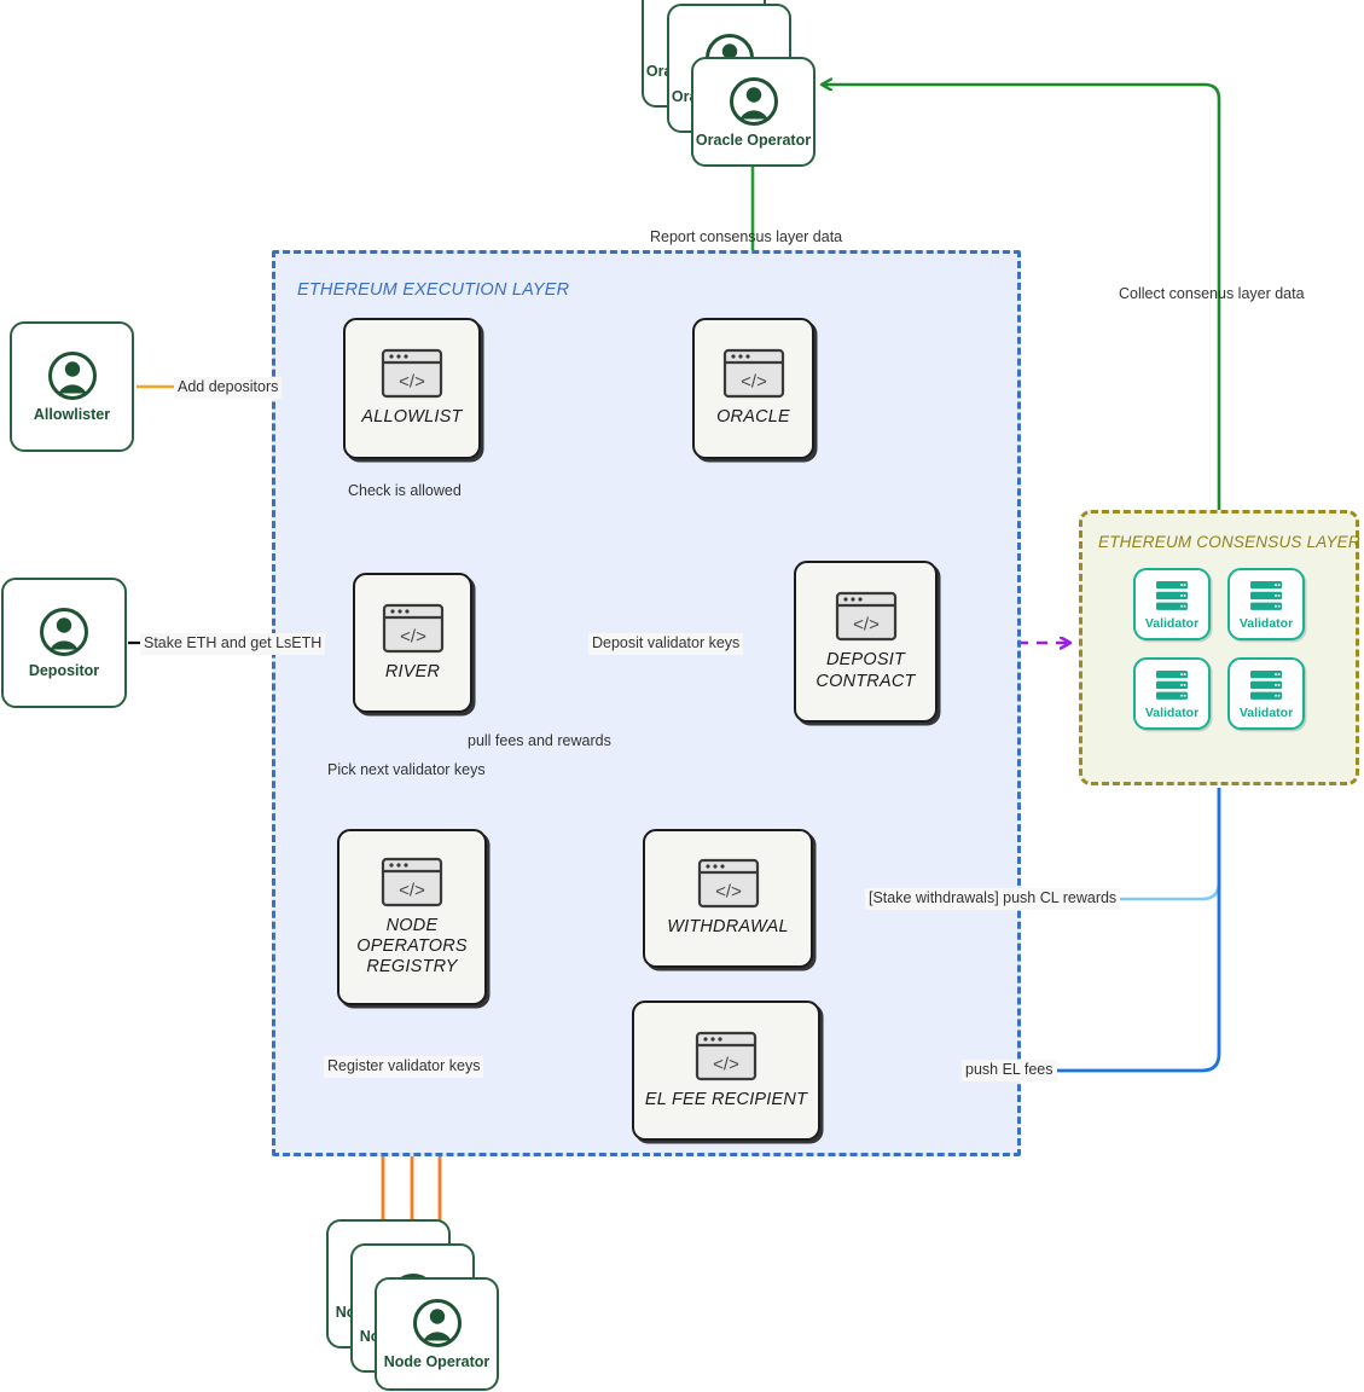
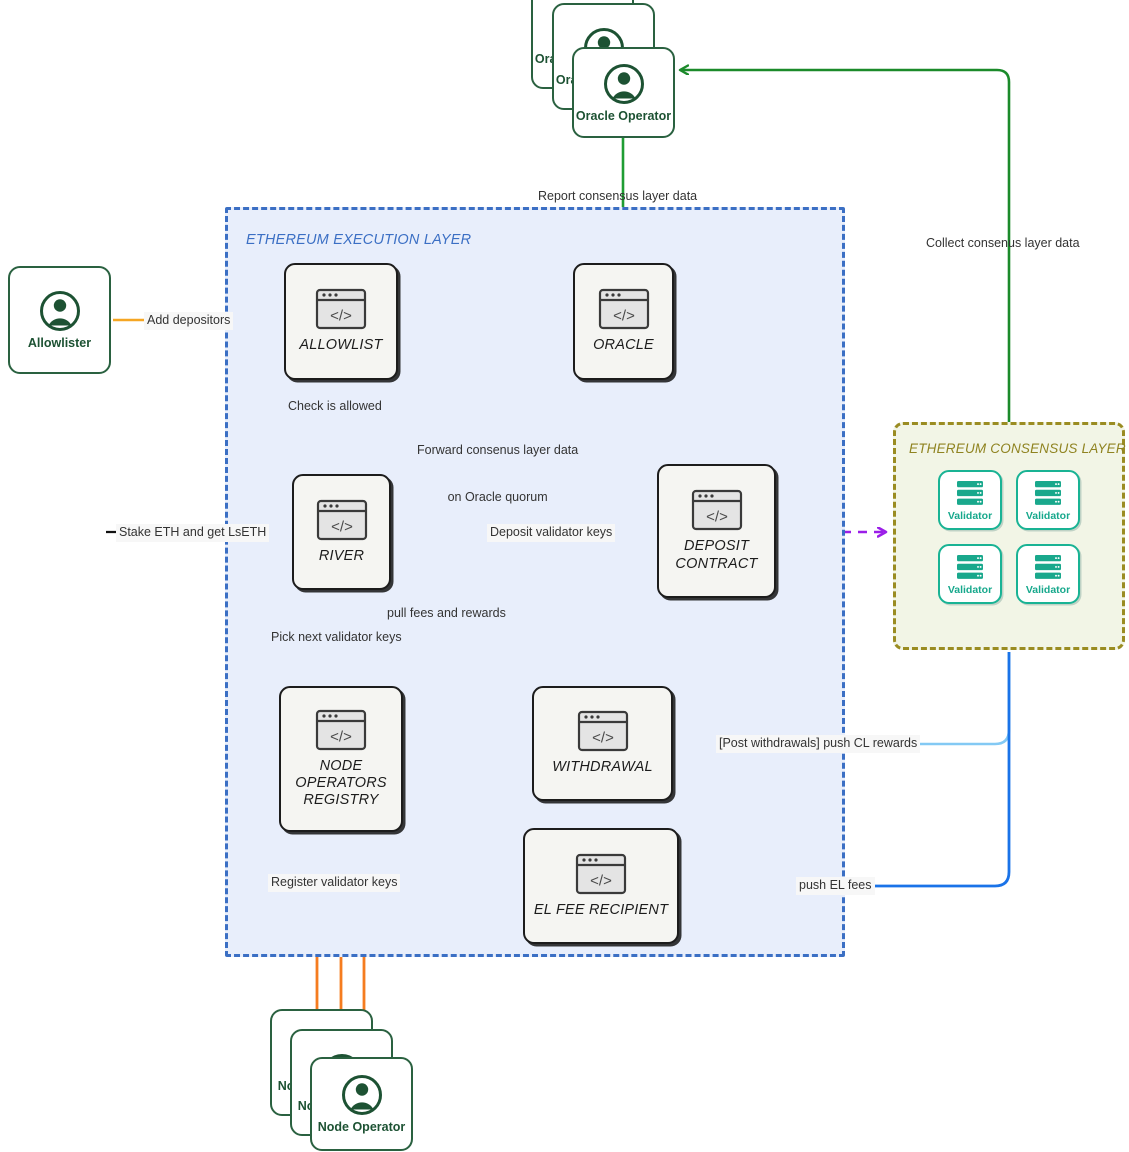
  ETHEREUM EXECUTION LAYER
  ETHEREUM CONSENSUS LAYER
  </>
  ALLOWLIST
  </>
  ORACLE
  </>
  RIVER
  </>
  DEPOSIT
  CONTRACT
  </>
  NODE
  OPERATORS
  REGISTRY
  </>
  WITHDRAWAL
  </>
  EL FEE RECIPIENT
  Allowlister
- Depositor
  Oracle Operator
  Node Operator
  Validator
  Validator
  Validator
  Validator
  Add depositors
  Check is allowed
  Stake ETH and get LsETH
  Report consensus layer data
  Collect consenus layer data
+ Forward consenus layer data
+ on Oracle quorum
  Deposit validator keys
  Pick next validator keys
  Register validator keys
  pull fees and rewards
- [Stake withdrawals] push CL rewards
+ [Post withdrawals] push CL rewards
  push EL fees
